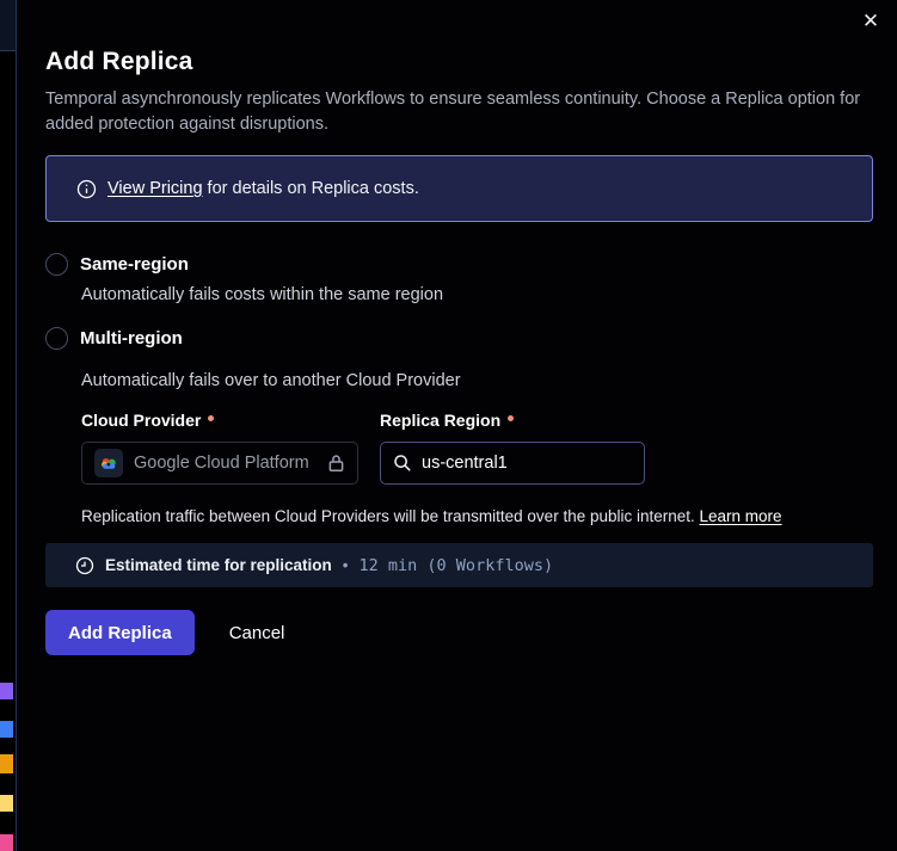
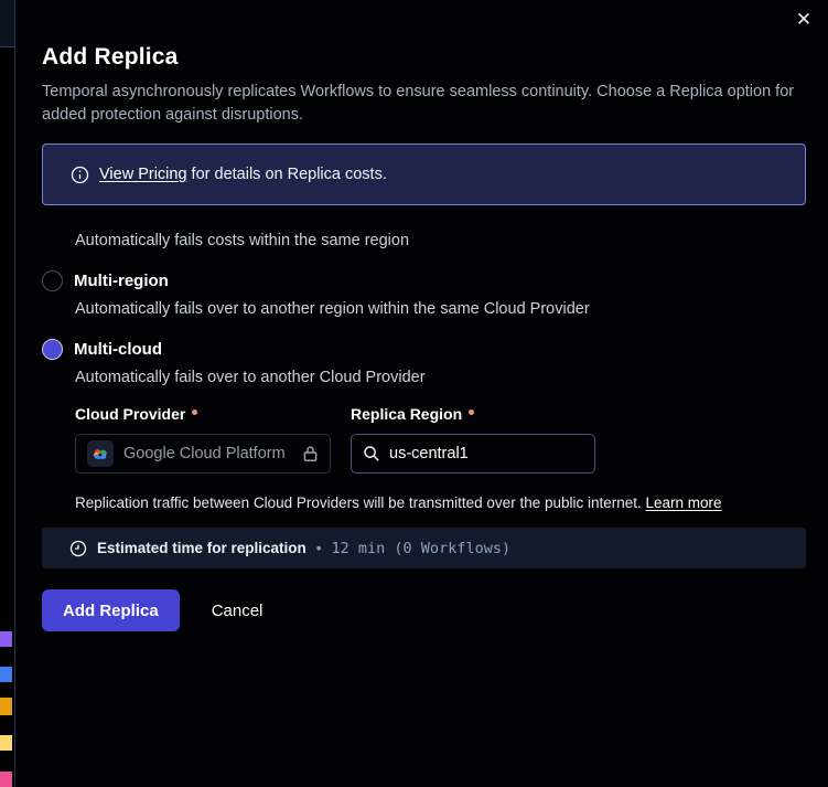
  ✕
  Add Replica
  Temporal asynchronously replicates Workflows to ensure seamless continuity. Choose a Replica option for added protection against disruptions.
  View Pricing for details on Replica costs.
- Same-region
  Automatically fails costs within the same region
  Multi-region
+ Automatically fails over to another region within the same Cloud Provider
+ Multi-cloud
  Automatically fails over to another Cloud Provider
  Cloud Provider
  Google Cloud Platform
  Replica Region
  us-central1
  Replication traffic between Cloud Providers will be transmitted over the public internet. Learn more
  Estimated time for replication
  •
  12 min (0 Workflows)
  Add Replica
  Cancel
